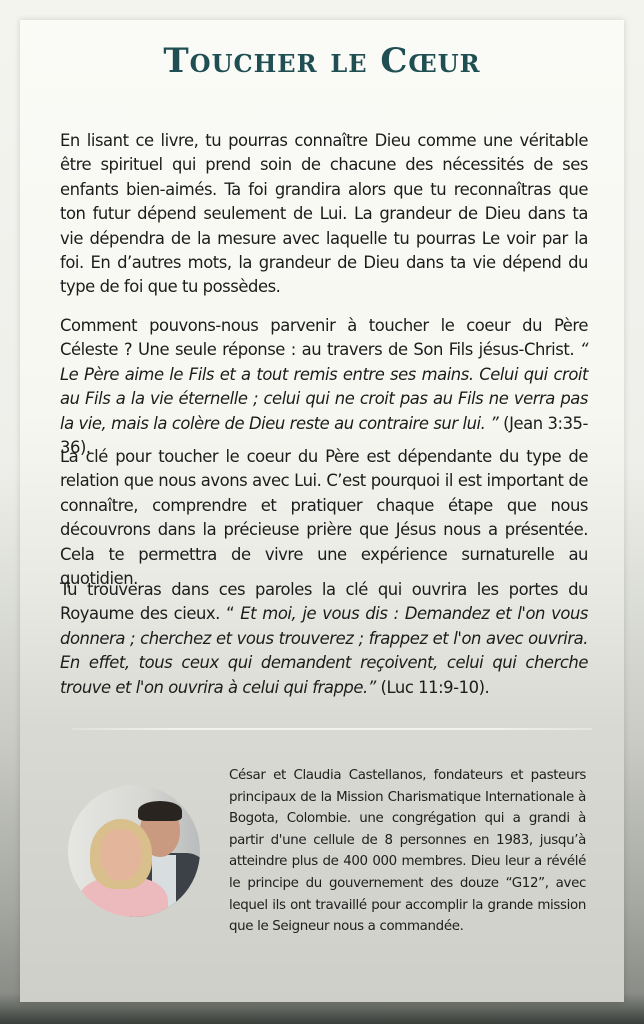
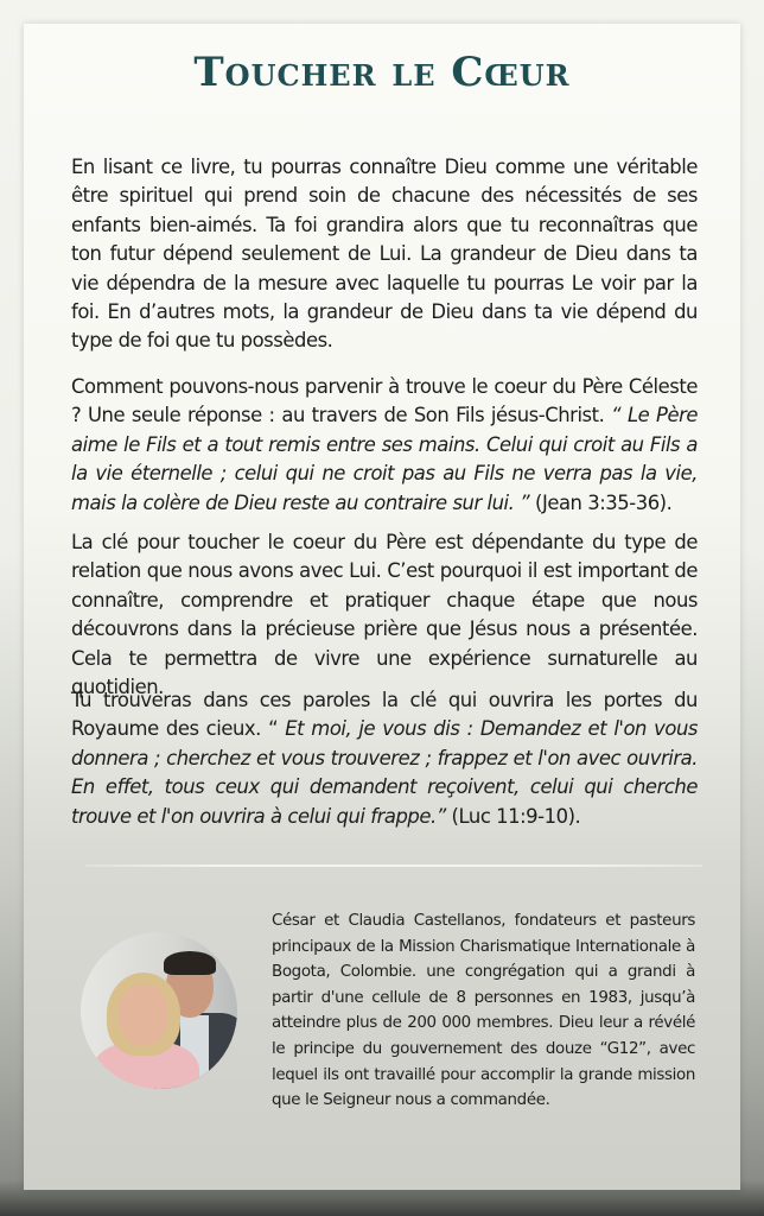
  Toucher le Cœur
  En lisant ce livre, tu pourras connaître Dieu comme une véritable être spirituel qui prend soin de chacune des nécessités de ses enfants bien-aimés. Ta foi grandira alors que tu reconnaîtras que ton futur dépend seulement de Lui. La grandeur de Dieu dans ta vie dépendra de la mesure avec laquelle tu pourras Le voir par la foi. En d’autres mots, la grandeur de Dieu dans ta vie dépend du type de foi que tu possèdes.
- Comment pouvons-nous parvenir à toucher le coeur du Père Céleste ? Une seule réponse : au travers de Son Fils jésus-Christ. “ Le Père aime le Fils et a tout remis entre ses mains. Celui qui croit au Fils a la vie éternelle ; celui qui ne croit pas au Fils ne verra pas la vie, mais la colère de Dieu reste au contraire sur lui. ” (Jean 3:35-36).
+ Comment pouvons-nous parvenir à trouve le coeur du Père Céleste ? Une seule réponse : au travers de Son Fils jésus-Christ. “ Le Père aime le Fils et a tout remis entre ses mains. Celui qui croit au Fils a la vie éternelle ; celui qui ne croit pas au Fils ne verra pas la vie, mais la colère de Dieu reste au contraire sur lui. ” (Jean 3:35-36).
  La clé pour toucher le coeur du Père est dépendante du type de relation que nous avons avec Lui. C’est pourquoi il est important de connaître, comprendre et pratiquer chaque étape que nous découvrons dans la précieuse prière que Jésus nous a présentée. Cela te permettra de vivre une expérience surnaturelle au quotidien.
  Tu trouveras dans ces paroles la clé qui ouvrira les portes du Royaume des cieux. “ Et moi, je vous dis : Demandez et l'on vous donnera ; cherchez et vous trouverez ; frappez et l'on avec ouvrira. En effet, tous ceux qui demandent reçoivent, celui qui cherche trouve et l'on ouvrira à celui qui frappe.” (Luc 11:9-10).
- César et Claudia Castellanos, fondateurs et pasteurs principaux de la Mission Charismatique Internationale à Bogota, Colombie. une congrégation qui a grandi à partir d'une cellule de 8 personnes en 1983, jusqu’à atteindre plus de 400 000 membres. Dieu leur a révélé le principe du gouvernement des douze “G12”, avec lequel ils ont travaillé pour accomplir la grande mission que le Seigneur nous a commandée.
+ César et Claudia Castellanos, fondateurs et pasteurs principaux de la Mission Charismatique Internationale à Bogota, Colombie. une congrégation qui a grandi à partir d'une cellule de 8 personnes en 1983, jusqu’à atteindre plus de 200 000 membres. Dieu leur a révélé le principe du gouvernement des douze “G12”, avec lequel ils ont travaillé pour accomplir la grande mission que le Seigneur nous a commandée.
